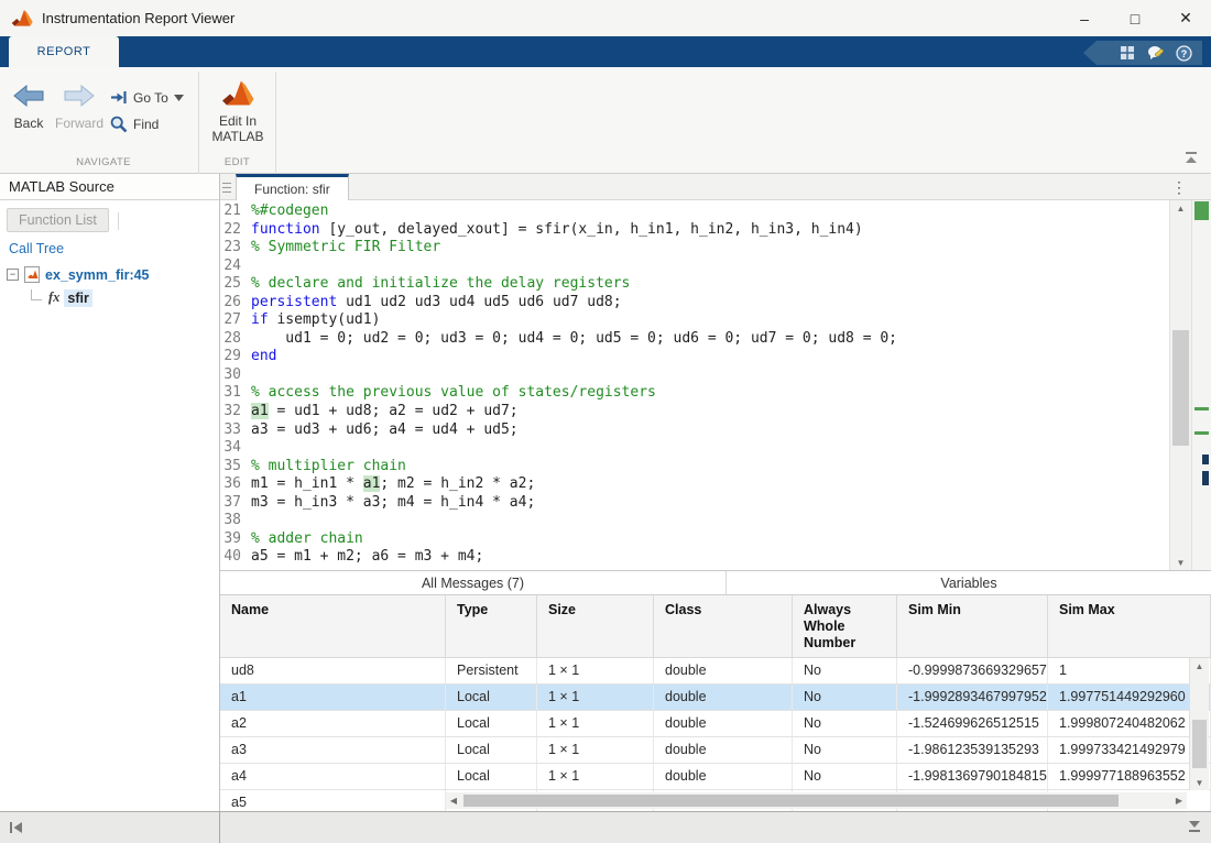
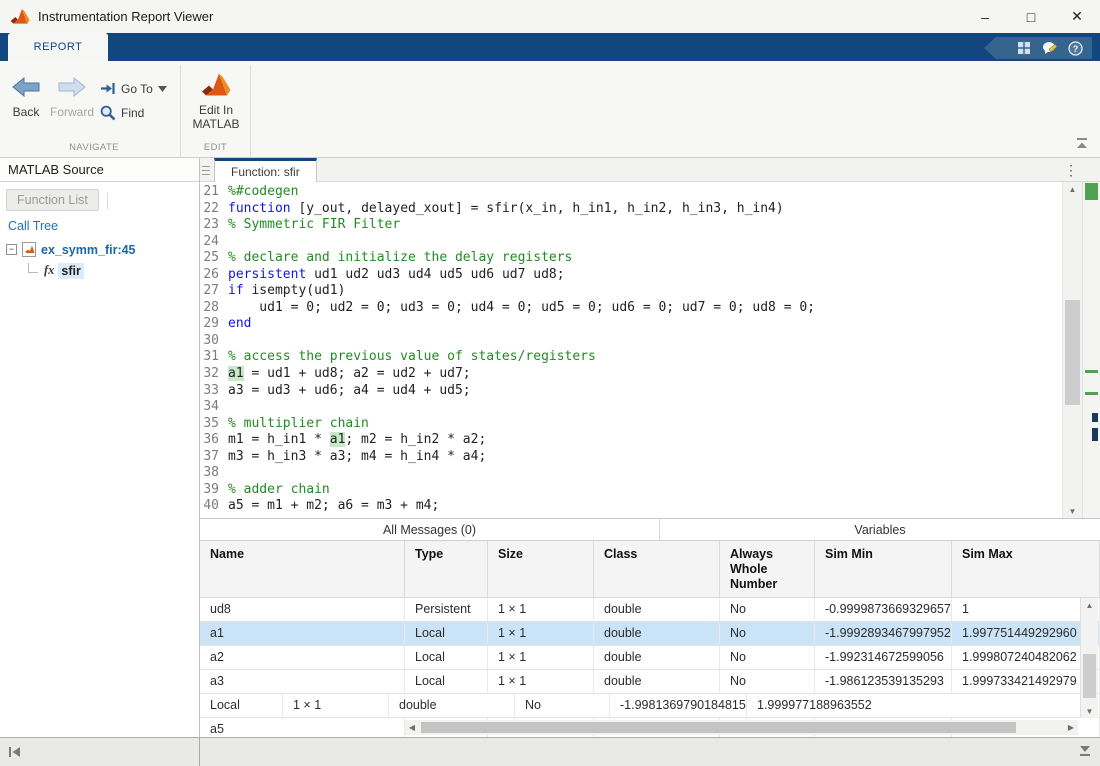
  Instrumentation Report Viewer
  –
  □
  ✕
  REPORT
  ?
  Back
  Forward
  Go To
  Find
  Edit In
  MATLAB
  NAVIGATE
  EDIT
  MATLAB Source
  Function List
  Call Tree
  −
  ex_symm_fir:45
  fx
  sfir
  Function: sfir
  ⋮
  21
  %#codegen
  22
  function [y_out, delayed_xout] = sfir(x_in, h_in1, h_in2, h_in3, h_in4)
  23
  % Symmetric FIR Filter
  24
  25
  % declare and initialize the delay registers
  26
  persistent ud1 ud2 ud3 ud4 ud5 ud6 ud7 ud8;
  27
  if isempty(ud1)
  28
  ud1 = 0; ud2 = 0; ud3 = 0; ud4 = 0; ud5 = 0; ud6 = 0; ud7 = 0; ud8 = 0;
  29
  end
  30
  31
  % access the previous value of states/registers
  32
  a1 = ud1 + ud8; a2 = ud2 + ud7;
  33
  a3 = ud3 + ud6; a4 = ud4 + ud5;
  34
  35
  % multiplier chain
  36
  m1 = h_in1 * a1; m2 = h_in2 * a2;
  37
  m3 = h_in3 * a3; m4 = h_in4 * a4;
  38
  39
  % adder chain
  40
  a5 = m1 + m2; a6 = m3 + m4;
  ▲
  ▼
- All Messages (7)
+ All Messages (0)
  Variables
  Name
  Type
  Size
  Class
  Always Whole Number
  Sim Min
  Sim Max
  ud8
  Persistent
  1 × 1
  double
  No
  -0.9999873669329657
  1
  a1
  Local
  1 × 1
  double
  No
  -1.9992893467997952
  1.997751449292960
  a2
  Local
  1 × 1
  double
  No
- -1.524699626512515
+ -1.992314672599056
  1.999807240482062
  a3
  Local
  1 × 1
  double
  No
  -1.986123539135293
  1.999733421492979
- a4
  Local
  1 × 1
  double
  No
  -1.9981369790184815
  1.999977188963552
  a5
  ▲
  ▼
  ◀
  ▶
